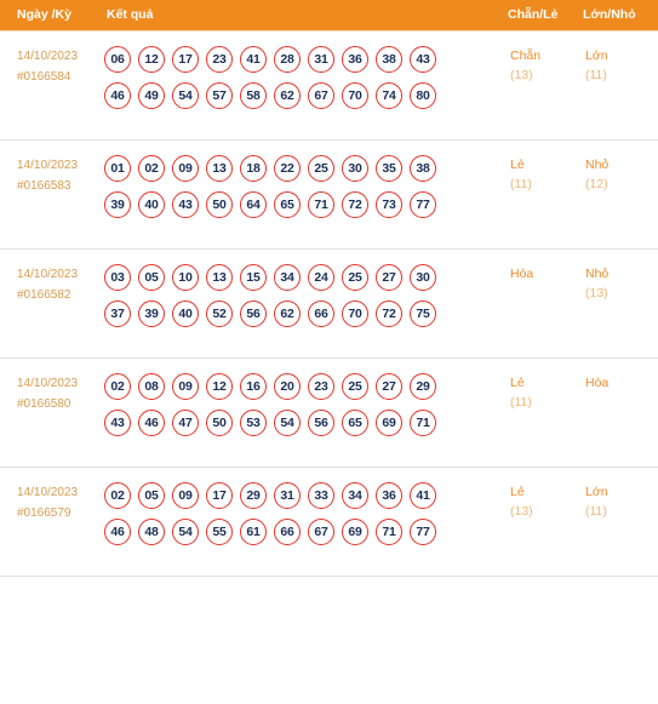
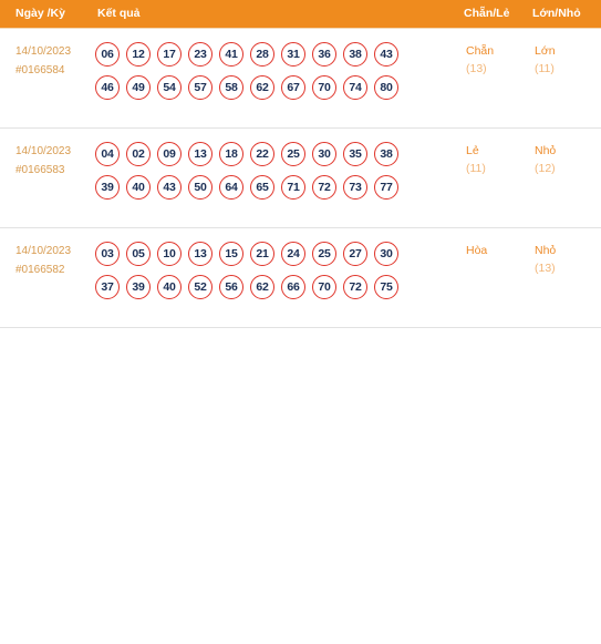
  Ngày /Kỳ	Kết quả	Chẵn/Lẻ	Lớn/Nhỏ
  14/10/2023#0166584	06 12 17 23 41 28 31 36 38 4346 49 54 57 58 62 67 70 74 80	Chẵn(13)	Lớn(11)
- 14/10/2023#0166583	01 02 09 13 18 22 25 30 35 3839 40 43 50 64 65 71 72 73 77	Lẻ(11)	Nhỏ(12)
+ 14/10/2023#0166583	04 02 09 13 18 22 25 30 35 3839 40 43 50 64 65 71 72 73 77	Lẻ(11)	Nhỏ(12)
- 14/10/2023#0166582	03 05 10 13 15 34 24 25 27 3037 39 40 52 56 62 66 70 72 75	Hòa	Nhỏ(13)
+ 14/10/2023#0166582	03 05 10 13 15 21 24 25 27 3037 39 40 52 56 62 66 70 72 75	Hòa	Nhỏ(13)
- 14/10/2023#0166580	02 08 09 12 16 20 23 25 27 2943 46 47 50 53 54 56 65 69 71	Lẻ(11)	Hòa
- 14/10/2023#0166579	02 05 09 17 29 31 33 34 36 4146 48 54 55 61 66 67 69 71 77	Lẻ(13)	Lớn(11)
